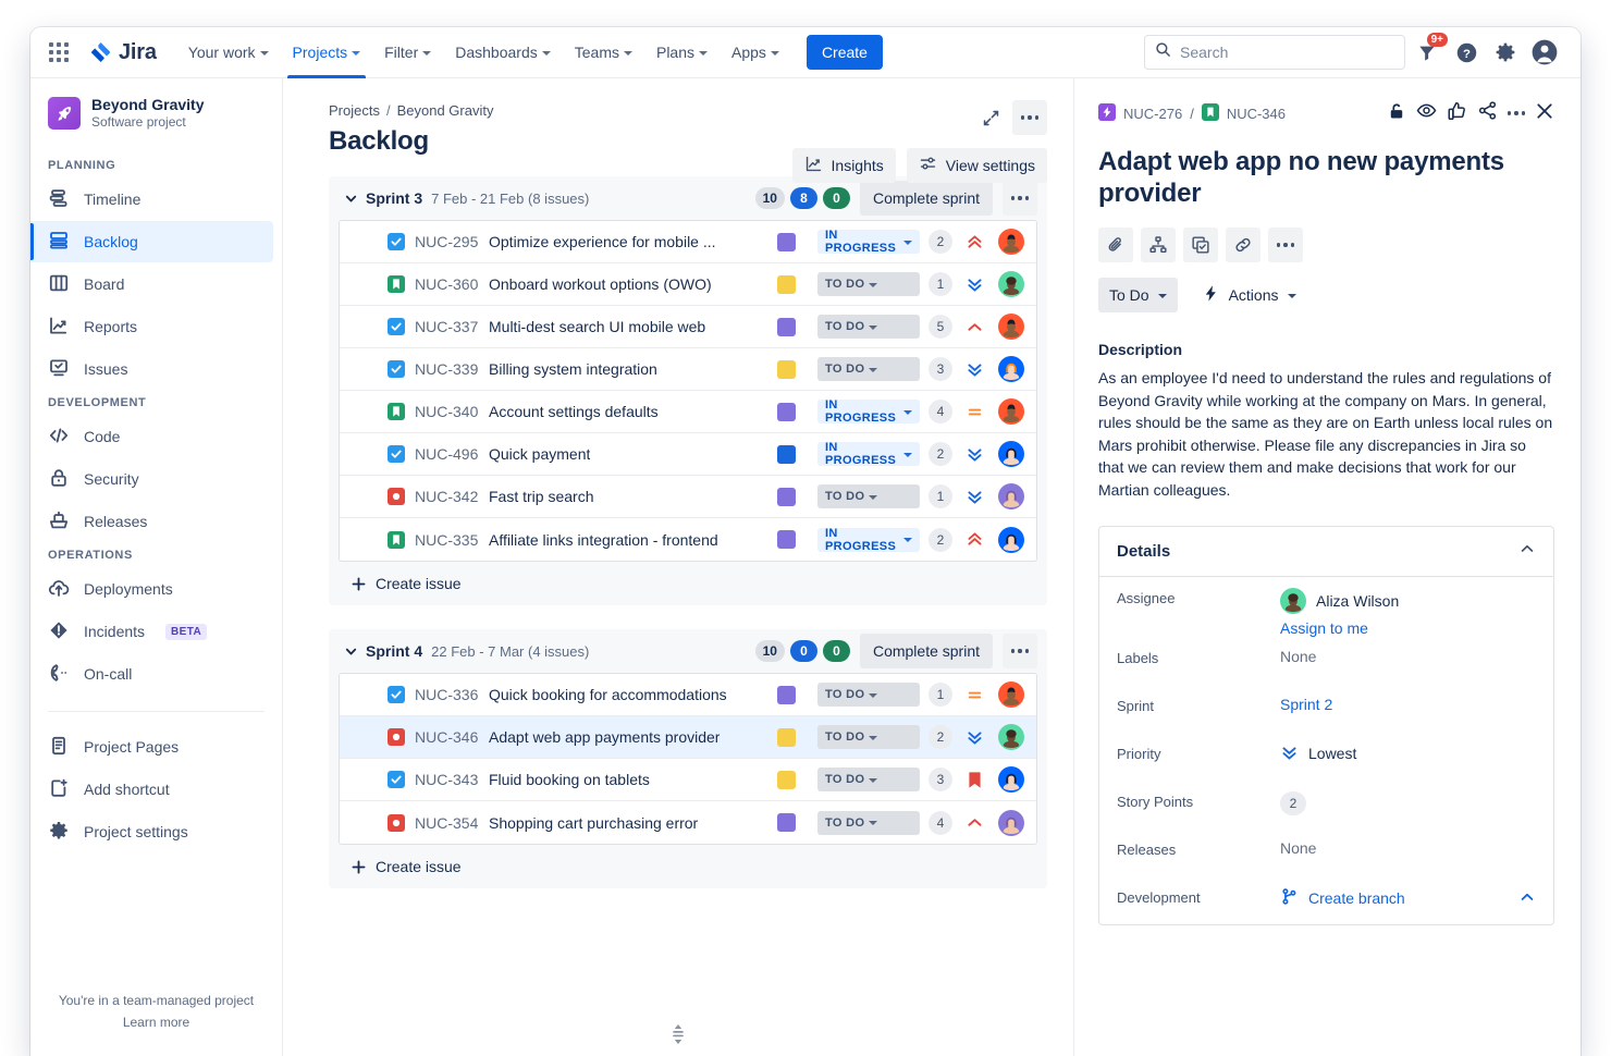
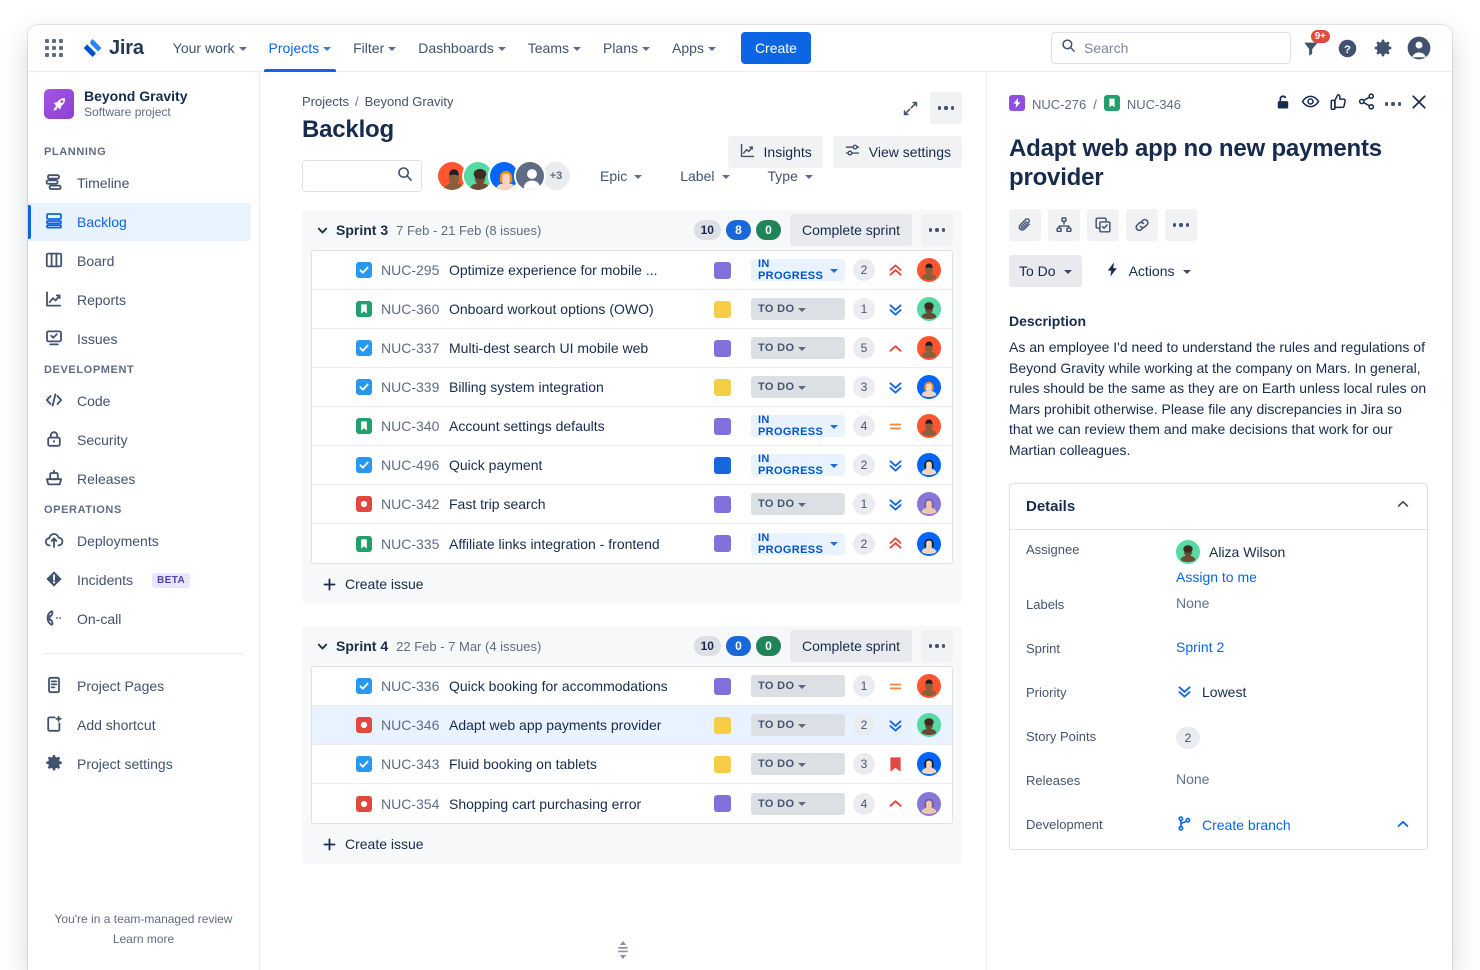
  Jira
  Your work
  Projects
  Filter
  Dashboards
  Teams
  Plans
  Apps
  Create
  Search
  9+
  ?
  Beyond Gravity
  Software project
  PLANNING
  Timeline
  Backlog
  Board
  Reports
  Issues
  DEVELOPMENT
  Code
  Security
  Releases
  OPERATIONS
  Deployments
  Incidents
  BETA
  On-call
  Project Pages
  Add shortcut
  Project settings
- You're in a team-managed project
+ You're in a team-managed review
  Learn more
  Projects
  /
  Beyond Gravity
  Backlog
+ +3
+ Epic
+ Label
+ Type
  Insights
  View settings
  Sprint 3
  7 Feb - 21 Feb (8 issues)
  10
  8
  0
  Complete sprint
  NUC-295
  Optimize experience for mobile ...
  IN PROGRESS
  2
  NUC-360
  Onboard workout options (OWO)
  TO DO
  1
  NUC-337
  Multi-dest search UI mobile web
  TO DO
  5
  NUC-339
  Billing system integration
  TO DO
  3
  NUC-340
  Account settings defaults
  IN PROGRESS
  4
  NUC-496
  Quick payment
  IN PROGRESS
  2
  NUC-342
  Fast trip search
  TO DO
  1
  NUC-335
  Affiliate links integration - frontend
  IN PROGRESS
  2
  Create issue
  Sprint 4
  22 Feb - 7 Mar (4 issues)
  10
  0
  0
  Complete sprint
  NUC-336
  Quick booking for accommodations
  TO DO
  1
  NUC-346
  Adapt web app payments provider
  TO DO
  2
  NUC-343
  Fluid booking on tablets
  TO DO
  3
  NUC-354
  Shopping cart purchasing error
  TO DO
  4
  Create issue
  NUC-276
  /
  NUC-346
  Adapt web app no new payments provider
  To Do
  Actions
  Description
  As an employee I'd need to understand the rules and regulations of Beyond Gravity while working at the company on Mars. In general, rules should be the same as they are on Earth unless local rules on Mars prohibit otherwise. Please file any discrepancies in Jira so that we can review them and make decisions that work for our Martian colleagues.
  Details
  Assignee
  Aliza Wilson
  Assign to me
  Labels
  None
  Sprint
  Sprint 2
  Priority
  Lowest
  Story Points
  2
  Releases
  None
  Development
  Create branch
